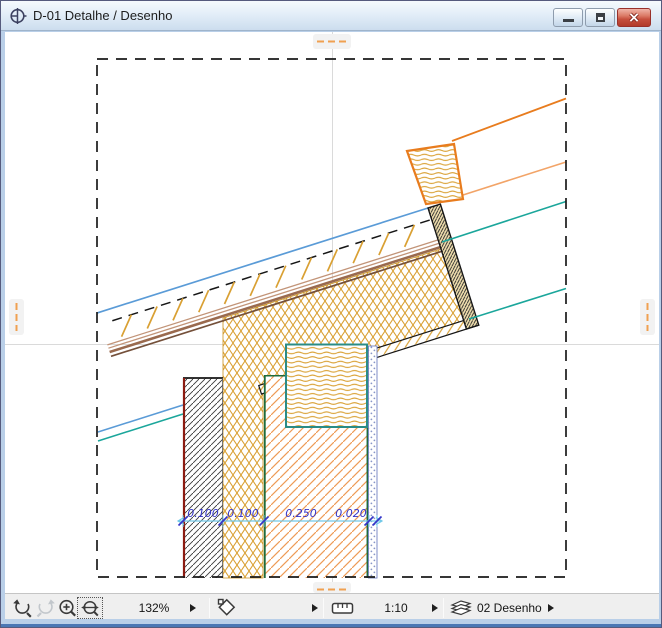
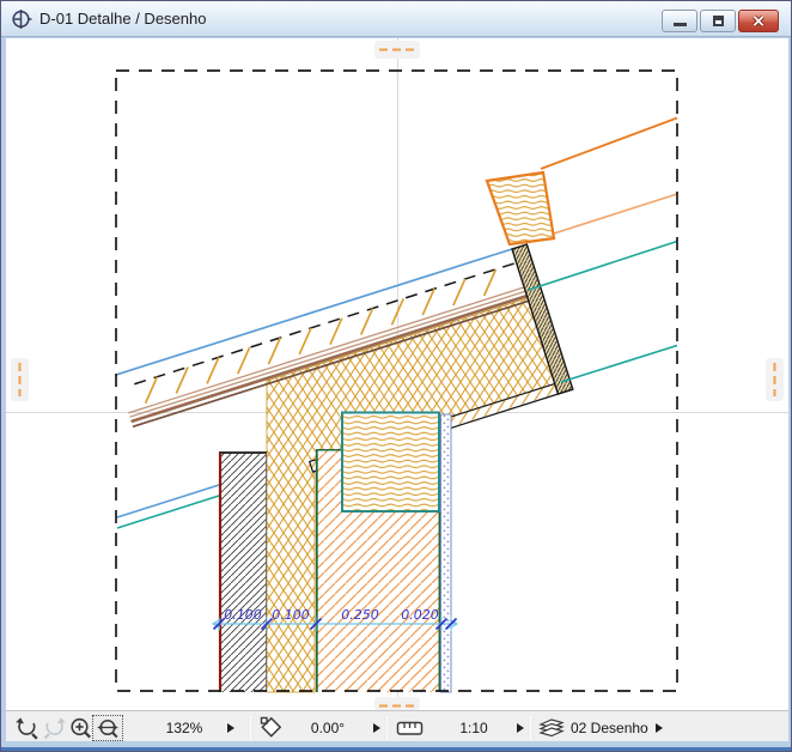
  D-01 Detalhe / Desenho
  0.100
  0.100
  0.250
  0.020
  132%
+ 0.00°
  1:10
  02 Desenho
